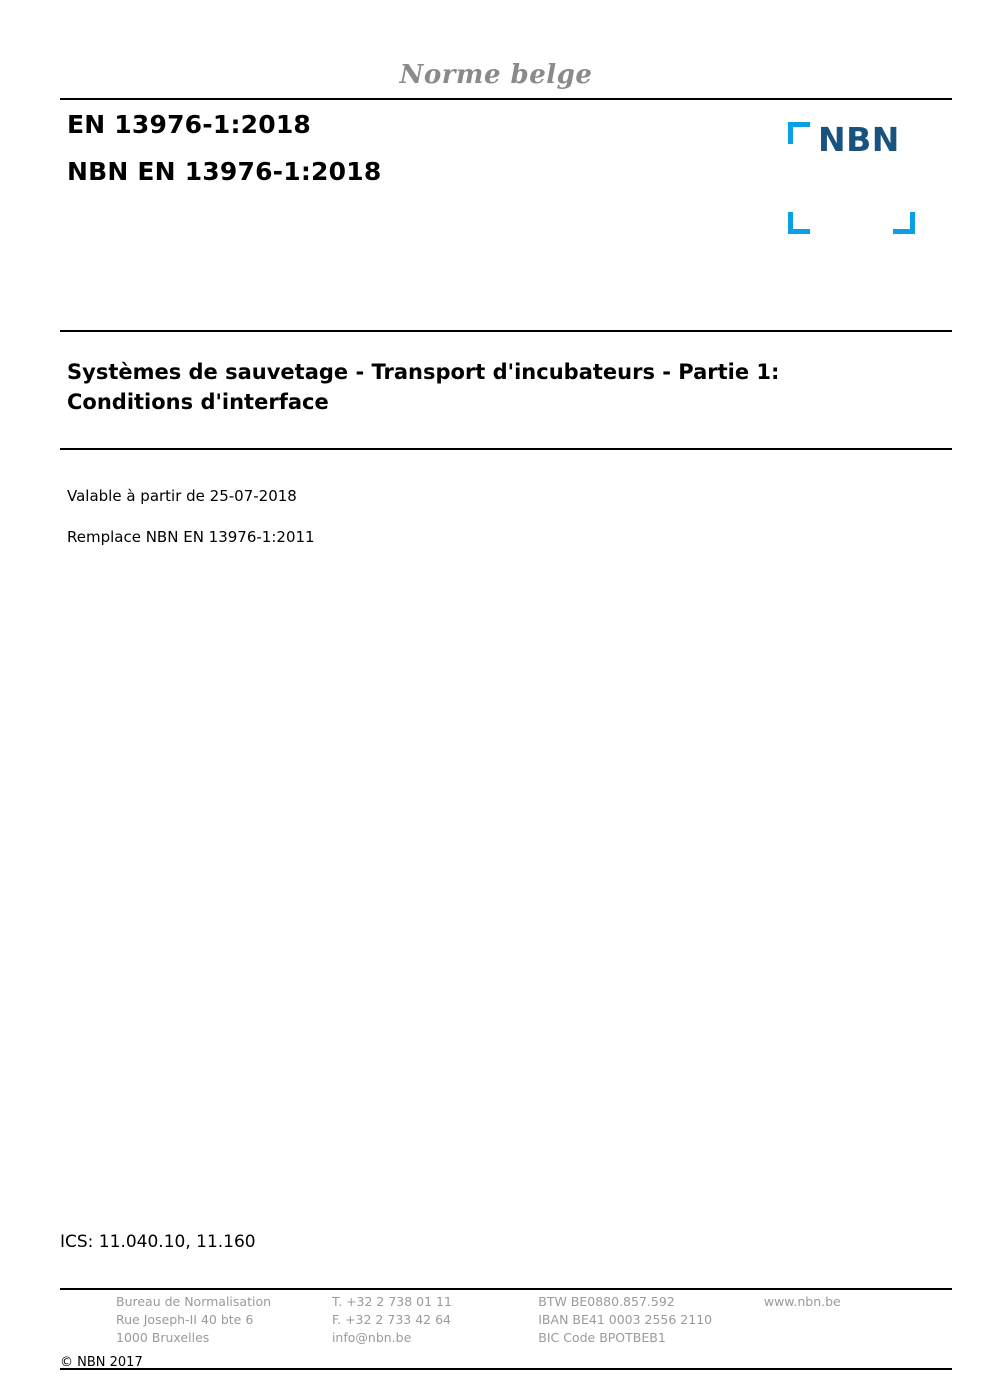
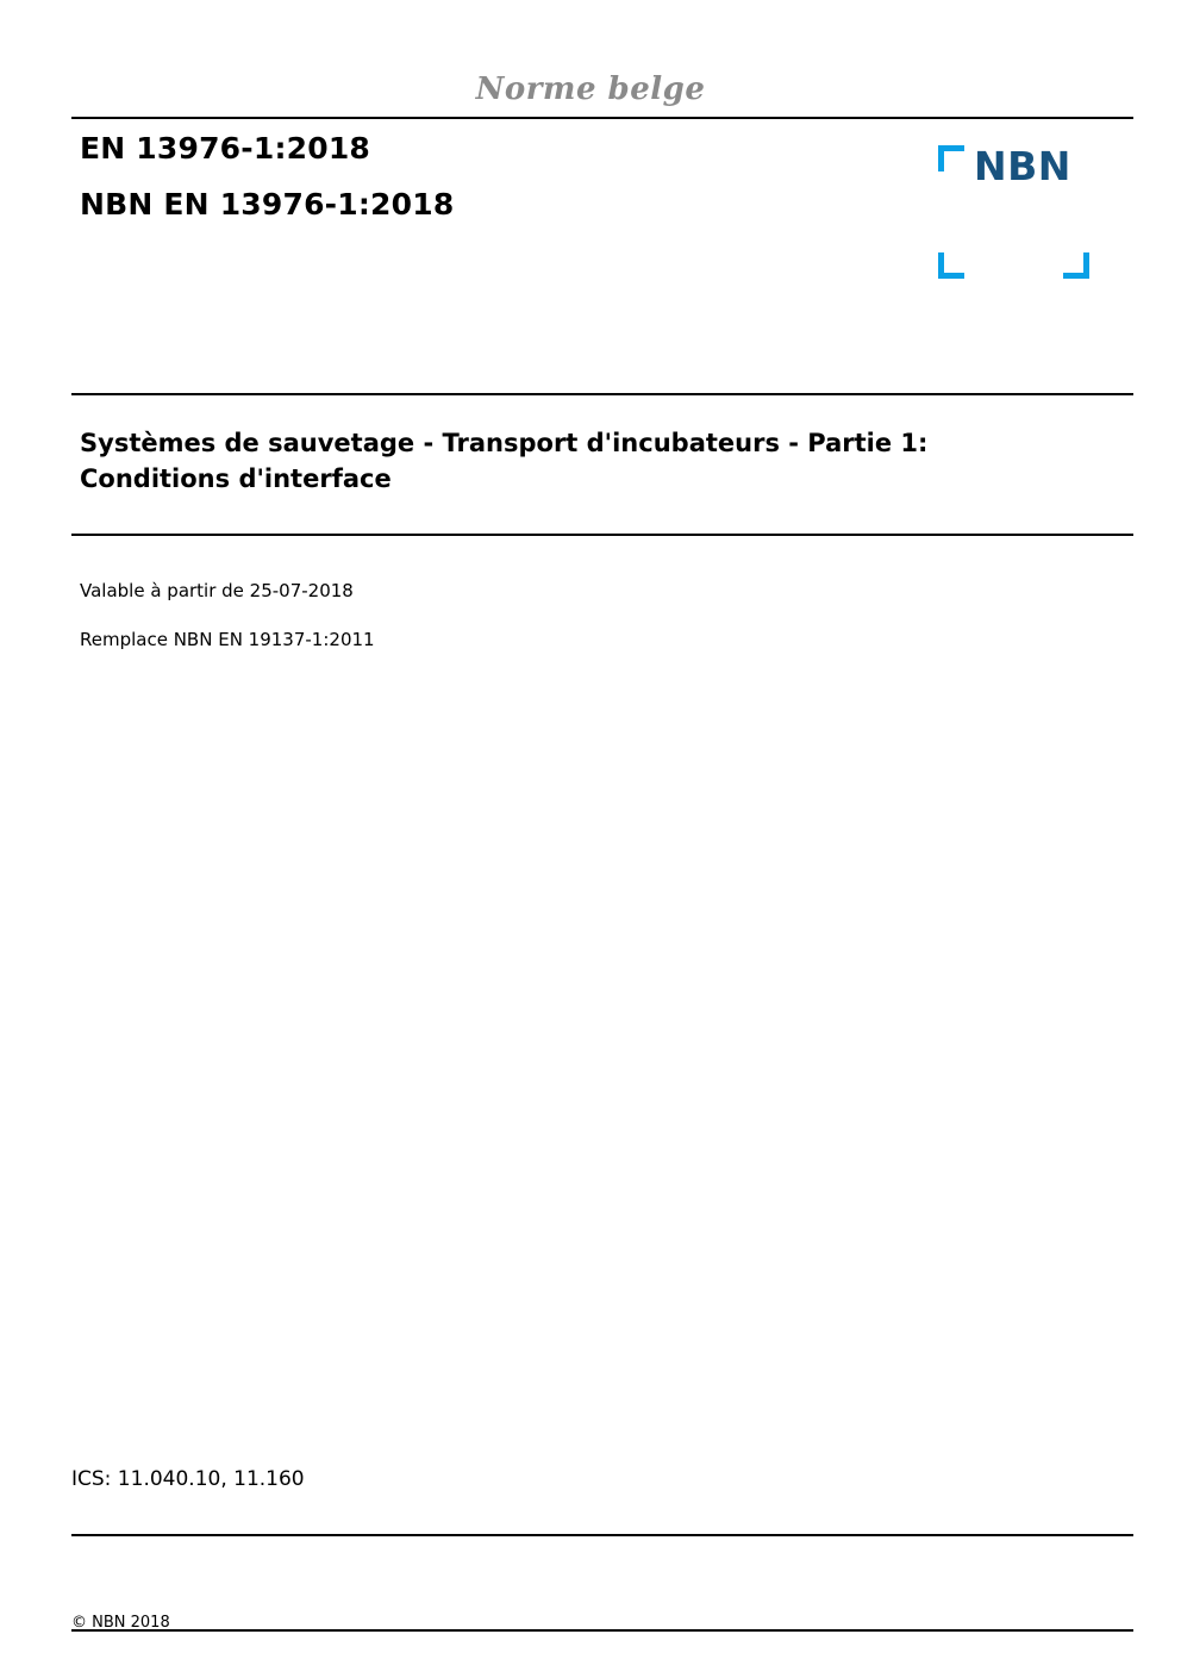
  Norme belge
  EN 13976-1:2018
  NBN EN 13976-1:2018
  NBN
  Systèmes de sauvetage - Transport d'incubateurs - Partie 1: Conditions d'interface
  Valable à partir de 25-07-2018
- Remplace NBN EN 13976-1:2011
+ Remplace NBN EN 19137-1:2011
  ICS: 11.040.10, 11.160
- Bureau de Normalisation
- Rue Joseph-II 40 bte 6
- 1000 Bruxelles
- T. +32 2 738 01 11
- F. +32 2 733 42 64
- info@nbn.be
- BTW BE0880.857.592
- IBAN BE41 0003 2556 2110
- BIC Code BPOTBEB1
- www.nbn.be
- © NBN 2017
+ © NBN 2018
